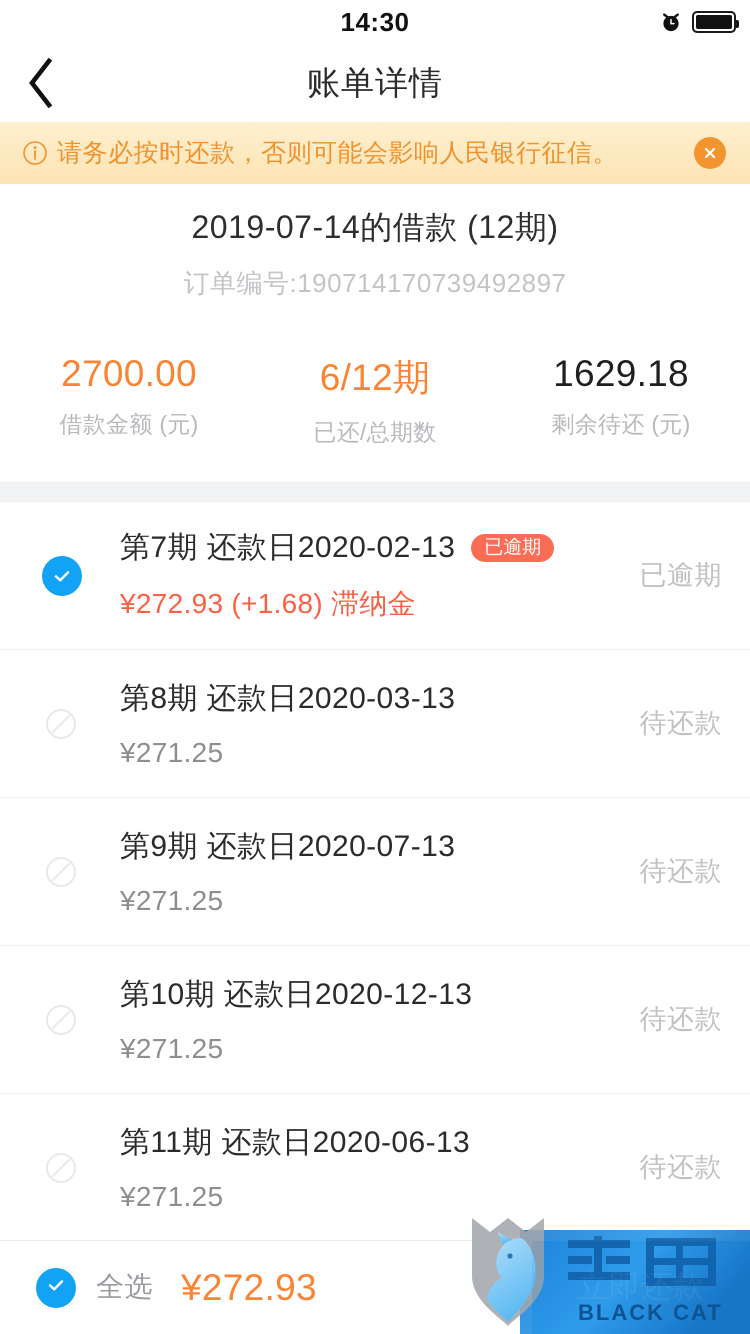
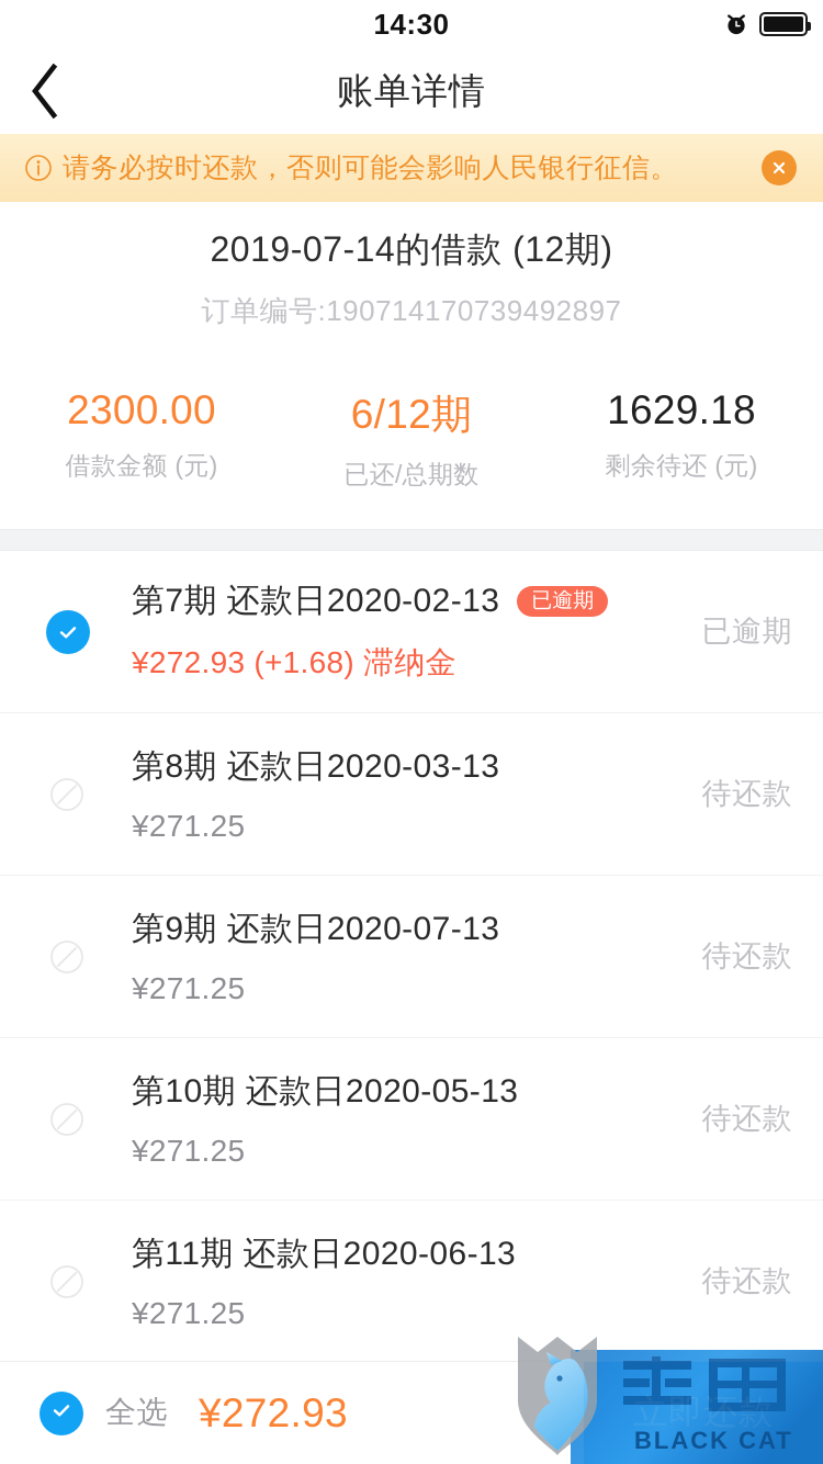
  14:30
  账单详情
  请务必按时还款，否则可能会影响人民银行征信。
  2019-07-14的借款 (12期)
  订单编号:190714170739492897
- 2700.00
+ 2300.00
  借款金额 (元)
  6/12期
  已还/总期数
  1629.18
  剩余待还 (元)
  第7期 还款日2020-02-13
  已逾期
  ¥272.93 (+1.68) 滞纳金
  已逾期
  第8期 还款日2020-03-13
  ¥271.25
  待还款
  第9期 还款日2020-07-13
  ¥271.25
  待还款
- 第10期 还款日2020-12-13
+ 第10期 还款日2020-05-13
  ¥271.25
  待还款
  第11期 还款日2020-06-13
  ¥271.25
  待还款
  全选
  ¥272.93
  BLACK CAT
